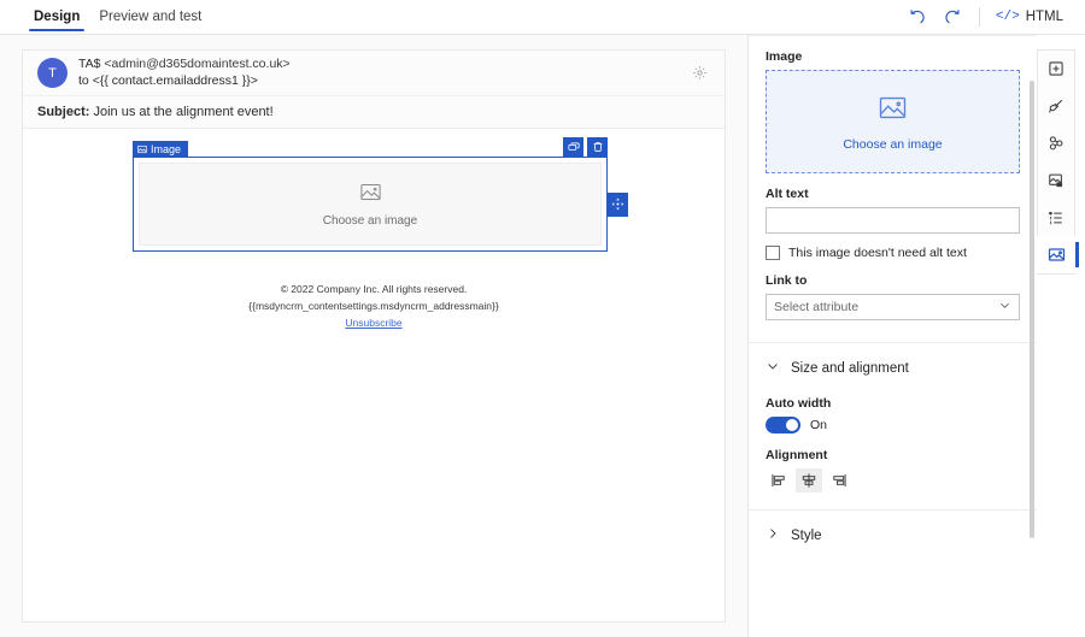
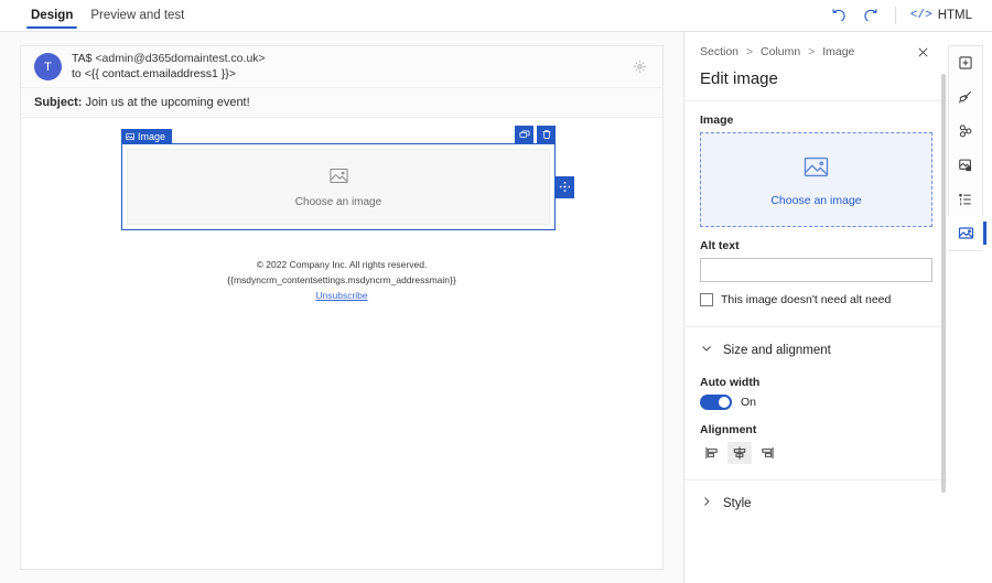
  Design
  Preview and test
  </>
  HTML
  T
  TA$ <admin@d365domaintest.co.uk>
  to <{{ contact.emailaddress1 }}>
  Subject:
- Join us at the alignment event!
+ Join us at the upcoming event!
  Image
  Choose an image
  © 2022 Company Inc. All rights reserved.
  {{msdyncrm_contentsettings.msdyncrm_addressmain}}
  Unsubscribe
+ Section > Column > Image
+ Edit image
  Image
  Choose an image
  Alt text
- This image doesn't need alt text
+ This image doesn't need alt need
- Link to
- Select attribute
  Size and alignment
  Auto width
  On
  Alignment
  Style
